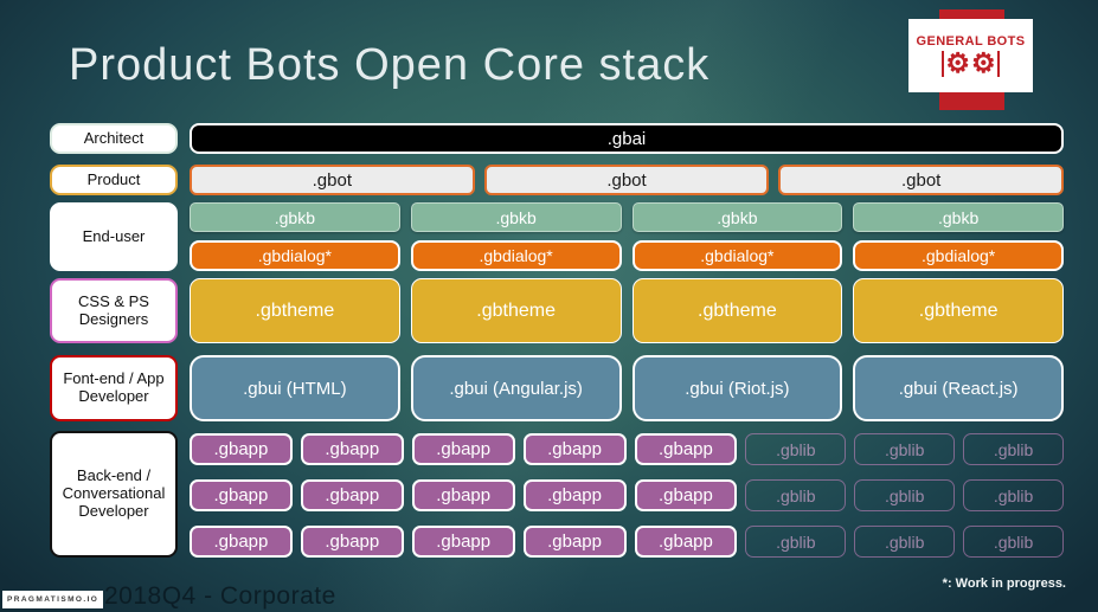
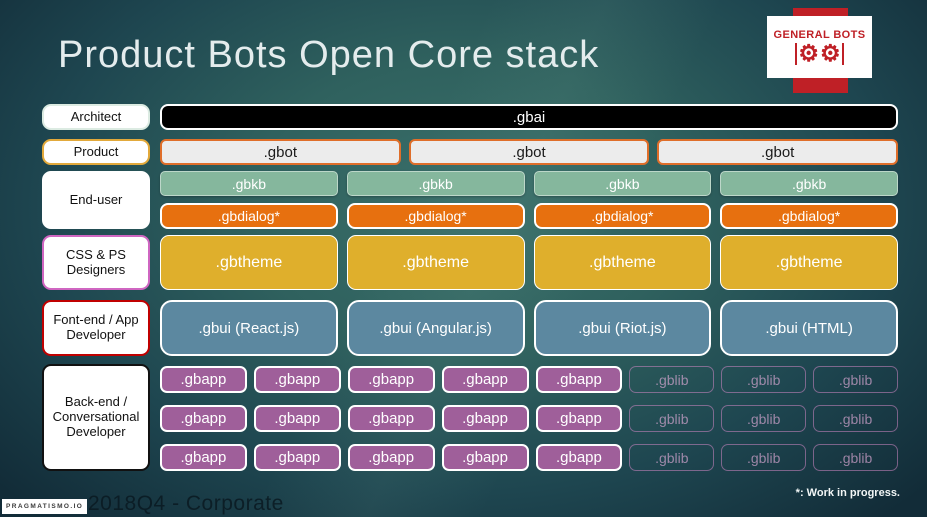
  Product Bots Open Core stack
  GENERAL BOTS
  ⚙
  ⚙
  Architect
  Product
  End-user
  CSS & PS Designers
  Font-end / App Developer
  Back-end / Conversational Developer
  .gbai
  .gbot
  .gbot
  .gbot
  .gbkb
  .gbkb
  .gbkb
  .gbkb
  .gbdialog*
  .gbdialog*
  .gbdialog*
  .gbdialog*
  .gbtheme
  .gbtheme
  .gbtheme
  .gbtheme
- .gbui (HTML)
+ .gbui (React.js)
  .gbui (Angular.js)
  .gbui (Riot.js)
- .gbui (React.js)
+ .gbui (HTML)
  .gbapp
  .gbapp
  .gbapp
  .gbapp
  .gbapp
  .gblib
  .gblib
  .gblib
  .gbapp
  .gbapp
  .gbapp
  .gbapp
  .gbapp
  .gblib
  .gblib
  .gblib
  .gbapp
  .gbapp
  .gbapp
  .gbapp
  .gbapp
  .gblib
  .gblib
  .gblib
  2018Q4 - Corporate
  *: Work in progress.
